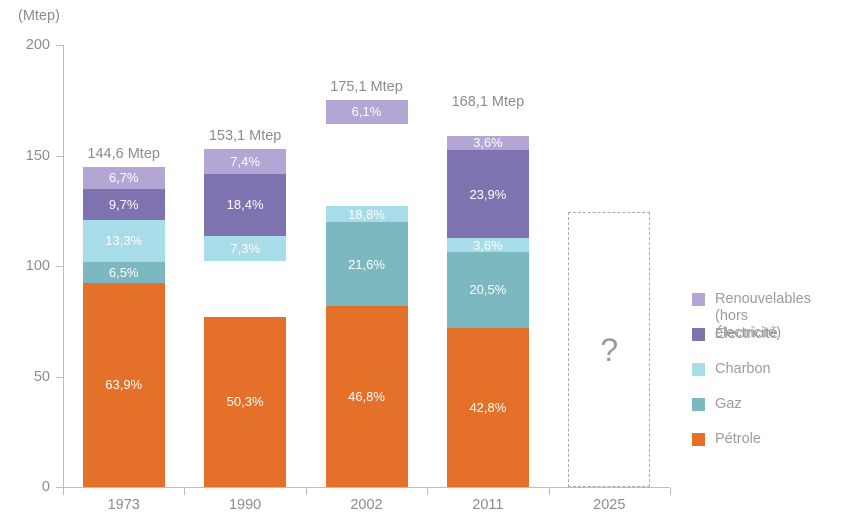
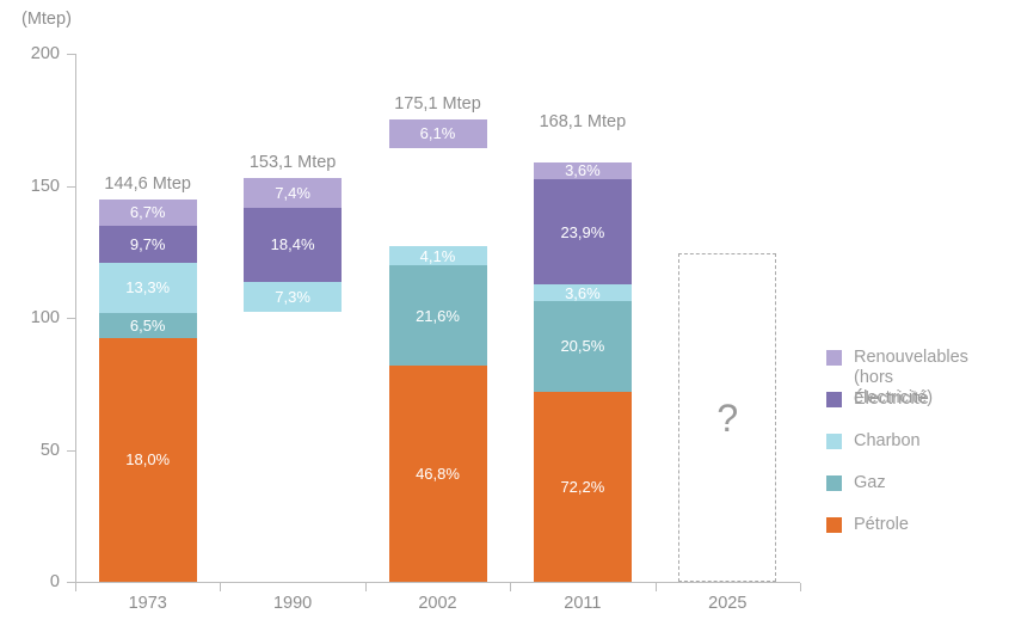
  (Mtep)
  0
  50
  100
  150
  200
  1973
  1990
  2002
  2011
  2025
- 63,9%
+ 18,0%
  6,5%
  13,3%
  9,7%
  6,7%
  144,6 Mtep
- 50,3%
  7,3%
  18,4%
  7,4%
  153,1 Mtep
  46,8%
  21,6%
- 18,8%
+ 4,1%
  6,1%
  175,1 Mtep
- 42,8%
+ 72,2%
  20,5%
  3,6%
  23,9%
  3,6%
  168,1 Mtep
  ?
  Renouvelables
  (hors électricité)
  Électricité
  Charbon
  Gaz
  Pétrole
